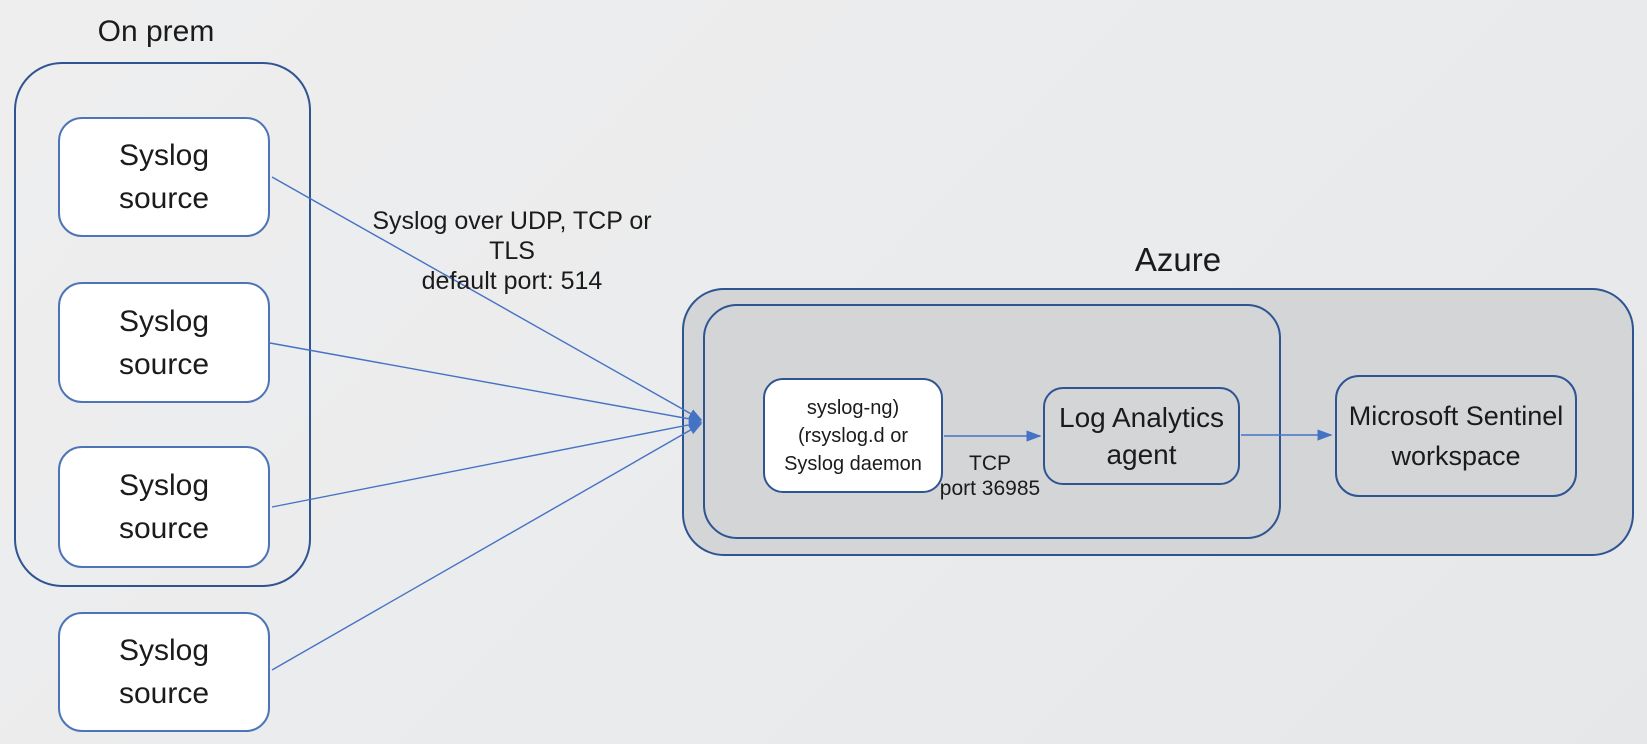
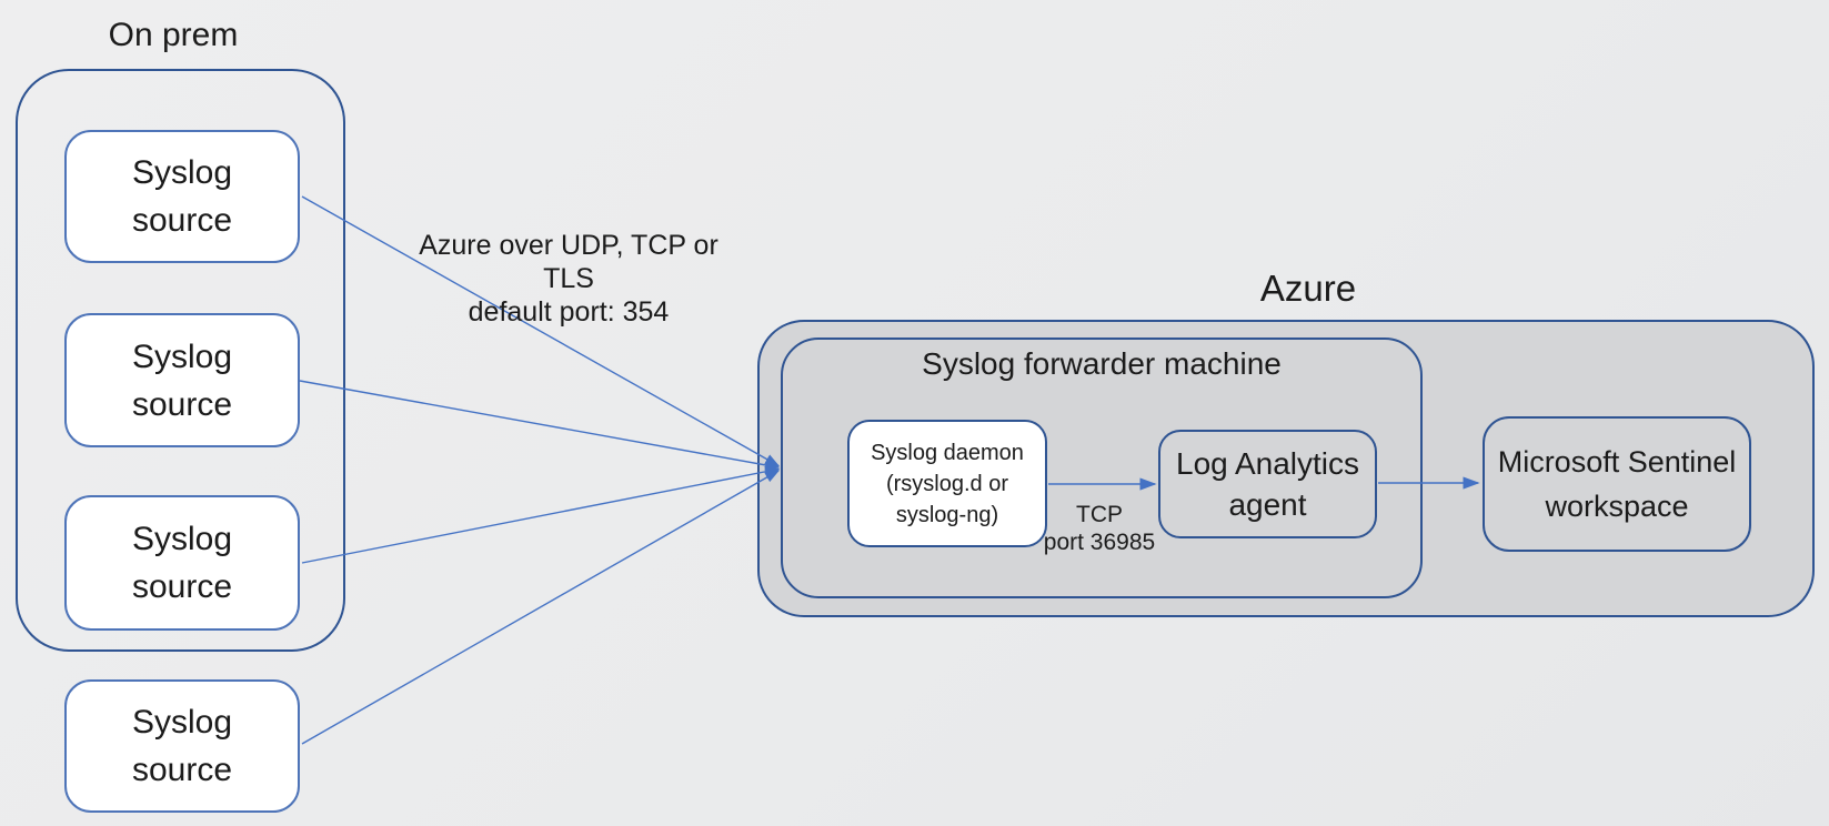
  On prem
  Syslog source
  Syslog source
  Syslog source
  Syslog source
  Azure
+ Syslog forwarder machine
- syslog-ng)
+ Syslog daemon
  (rsyslog.d or
- Syslog daemon
+ syslog-ng)
  Log Analytics
  agent
  Microsoft Sentinel
  workspace
- Syslog over UDP, TCP or TLS
+ Azure over UDP, TCP or TLS
- default port: 514
+ default port: 354
  TCP
  port 36985
